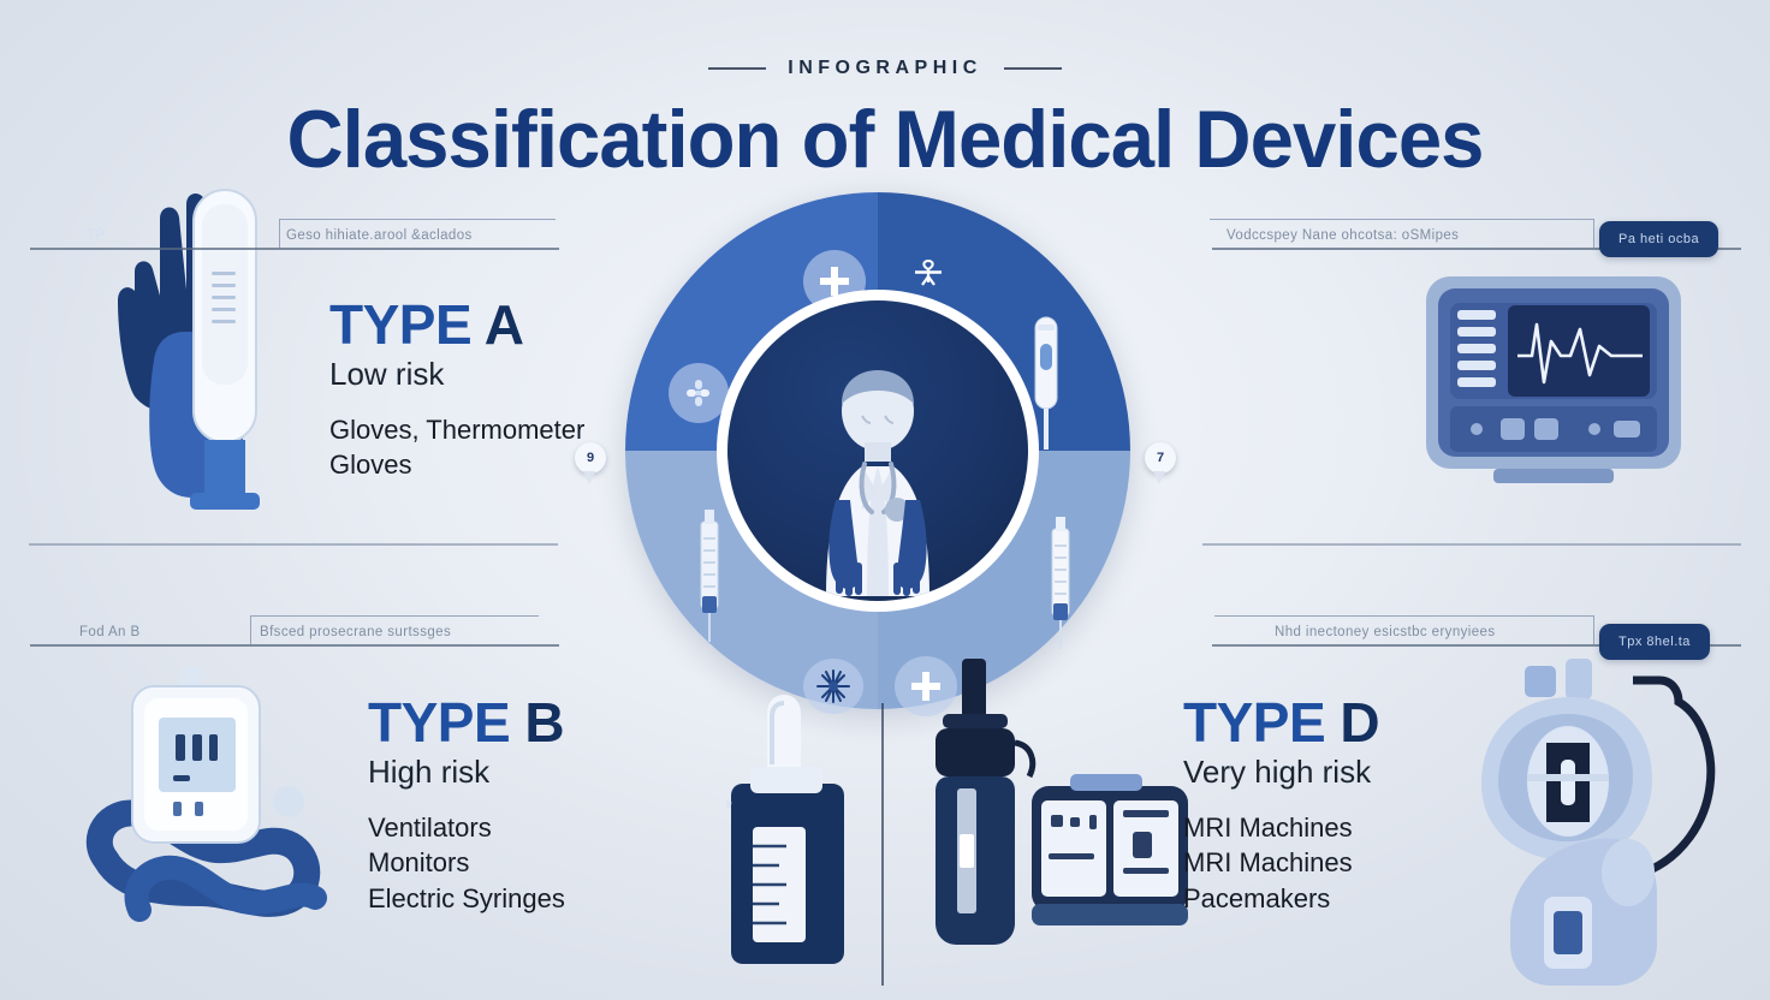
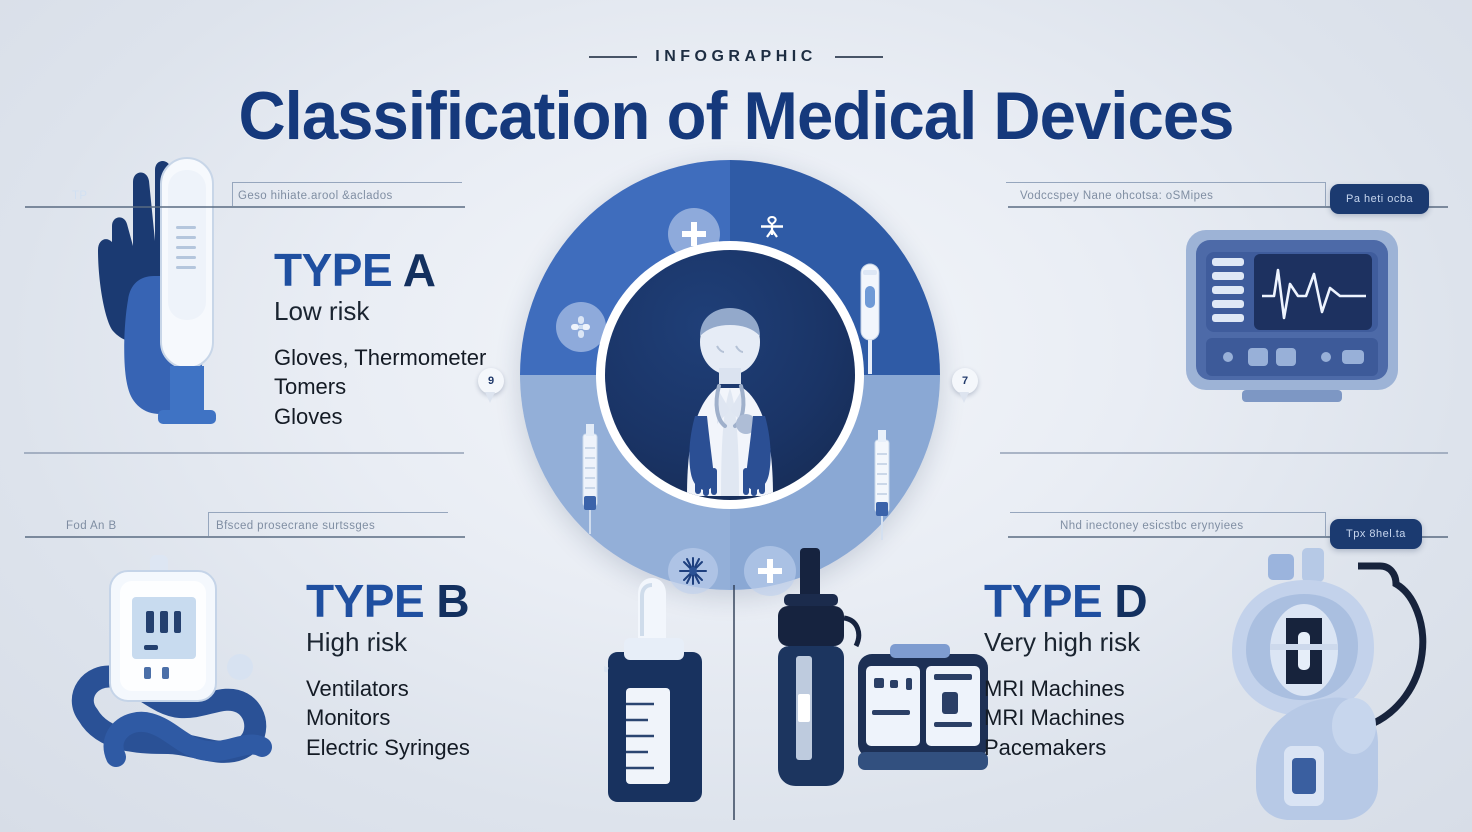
  INFOGRAPHIC
  Classification of Medical Devices
  9
  7
  Geso hihiate.arool &aclados
  TYPE A
  Low risk
  Gloves, Thermometer
+ Tomers
  Gloves
  Vodccspey Nane ohcotsa: oSMipes
  Pa heti ocba
  Bfsced prosecrane surtssges
  Fod An B
  TYPE B
  High risk
  Ventilators
  Monitors
  Electric Syringes
  Nhd inectoney esicstbc erynyiees
  Tpx 8hel.ta
  TYPE D
  Very high risk
  MRI Machines
  MRI Machines
  Pacemakers
